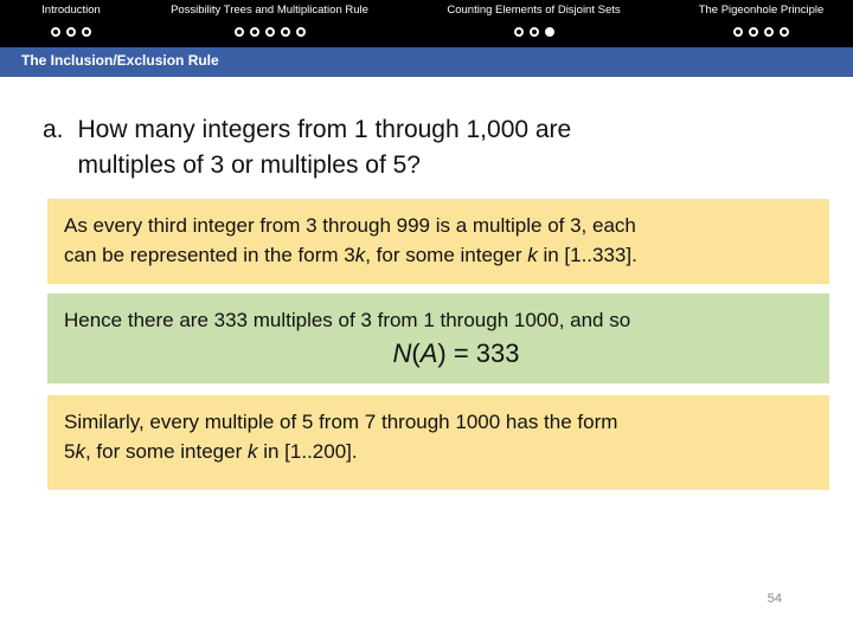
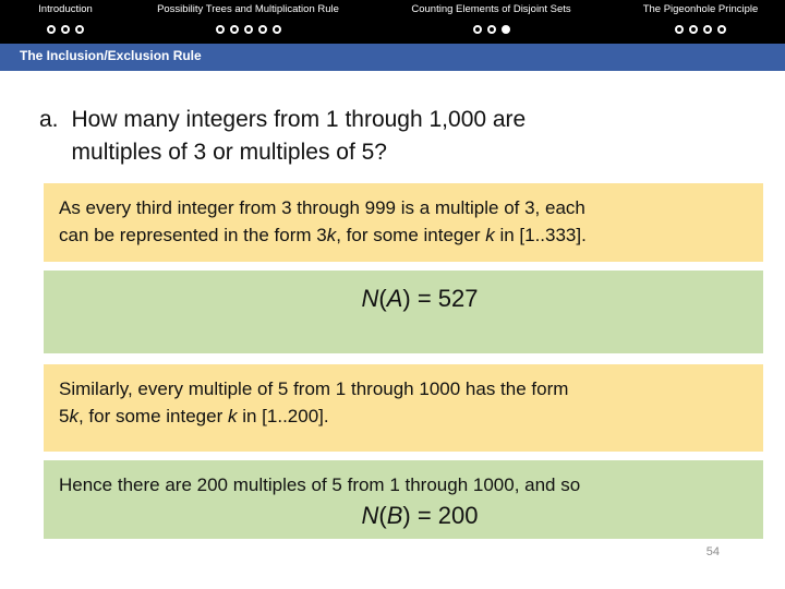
  Introduction
  Possibility Trees and Multiplication Rule
  Counting Elements of Disjoint Sets
  The Pigeonhole Principle
  The Inclusion/Exclusion Rule
  a.
  How many integers from 1 through 1,000 are
  multiples of 3 or multiples of 5?
  As every third integer from 3 through 999 is a multiple of 3, each
  can be represented in the form 3k, for some integer k in [1..333].
- Hence there are 333 multiples of 3 from 1 through 1000, and so
- N(A) = 333
+ N(A) = 527
- Similarly, every multiple of 5 from 7 through 1000 has the form
+ Similarly, every multiple of 5 from 1 through 1000 has the form
  5k, for some integer k in [1..200].
+ Hence there are 200 multiples of 5 from 1 through 1000, and so
+ N(B) = 200
  54
